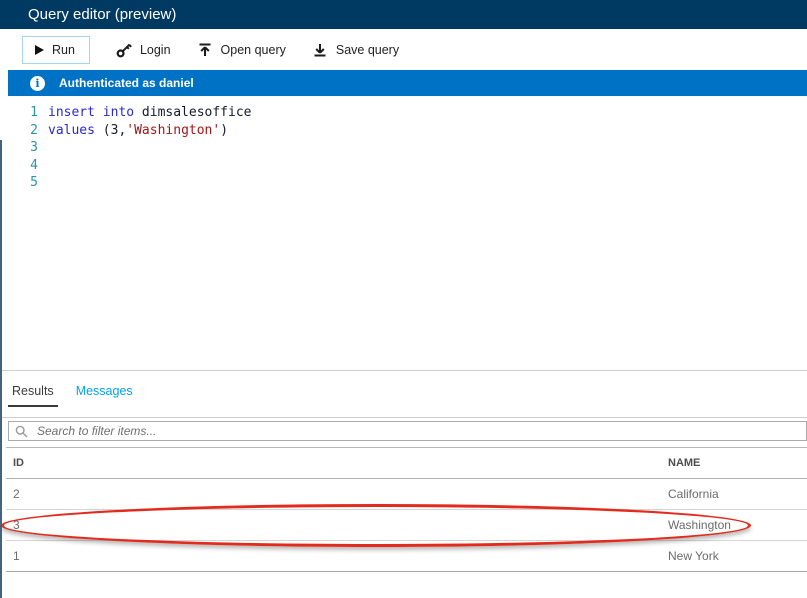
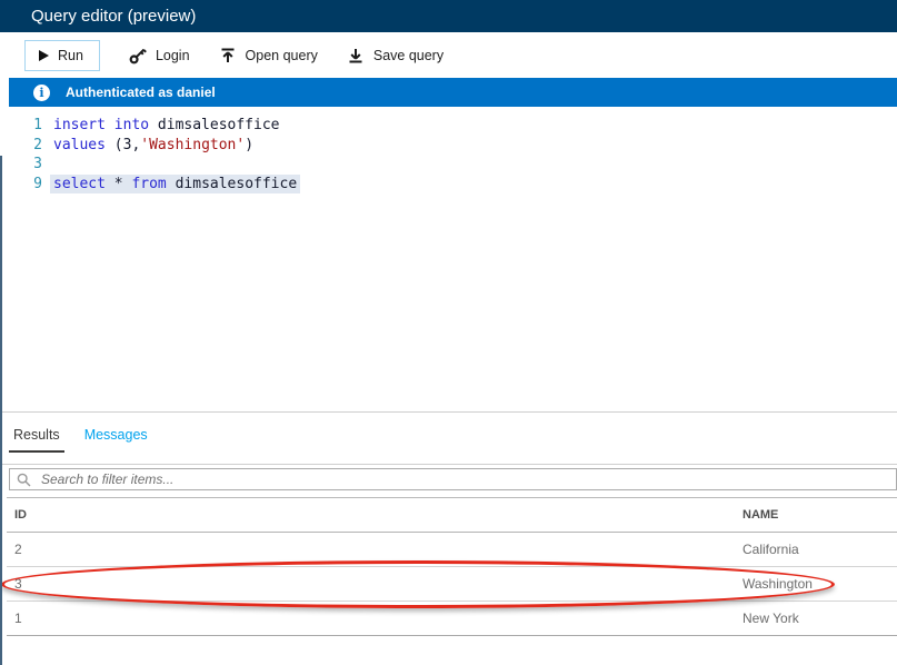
  Query editor (preview)
  Run
  Login
  Open query
  Save query
  i
  Authenticated as daniel
  1
  insert into dimsalesoffice
  2
  values (3,'Washington')
  3
- 4
- 5
+ 9
+ select * from dimsalesoffice
  Results
  Messages
  Search to filter items...
  ID
  NAME
  2
  California
  3
  Washington
  1
  New York
